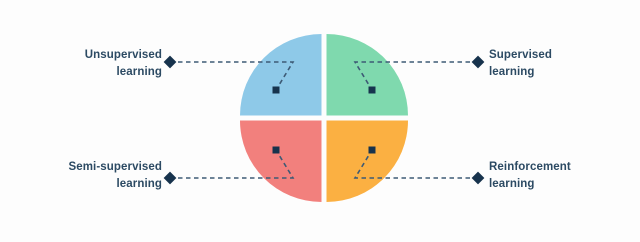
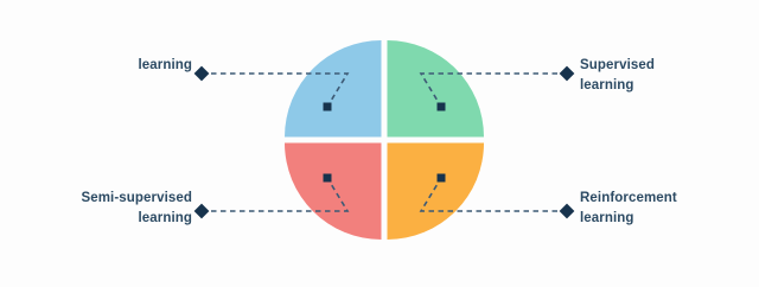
- Unsupervised
  learning
  Supervised
  learning
  Semi-supervised
  learning
  Reinforcement
  learning
